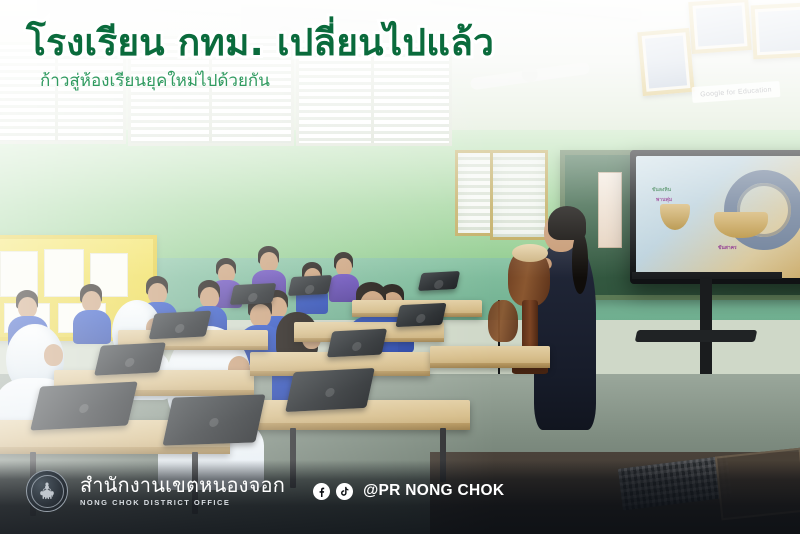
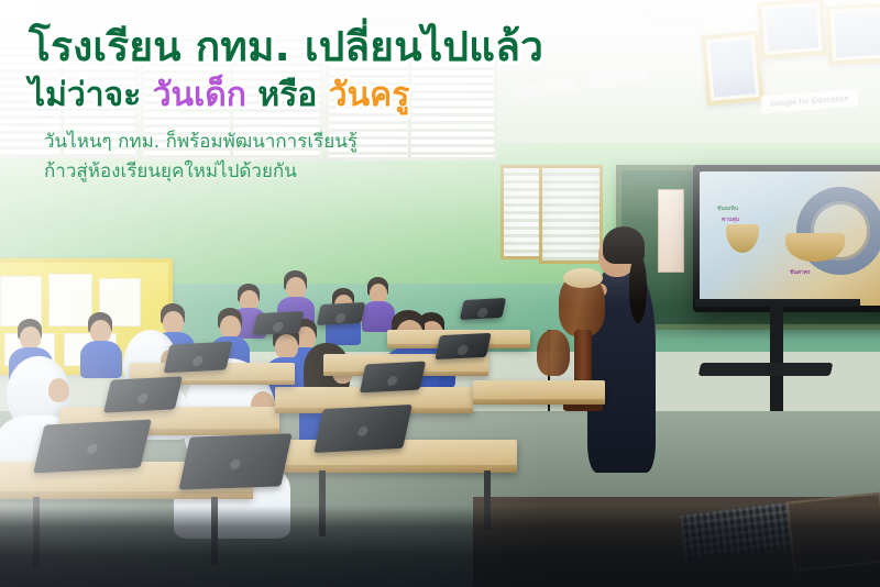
  โรงเรียน กทม. เปลี่ยนไปแล้ว
+ ไม่ว่าจะ วันเด็ก หรือ วันครู
+ วันไหนๆ กทม. ก็พร้อมพัฒนาการเรียนรู้
  ก้าวสู่ห้องเรียนยุคใหม่ไปด้วยกัน
- สำนักงานเขตหนองจอก
- NONG CHOK DISTRICT OFFICE
- @PR NONG CHOK
